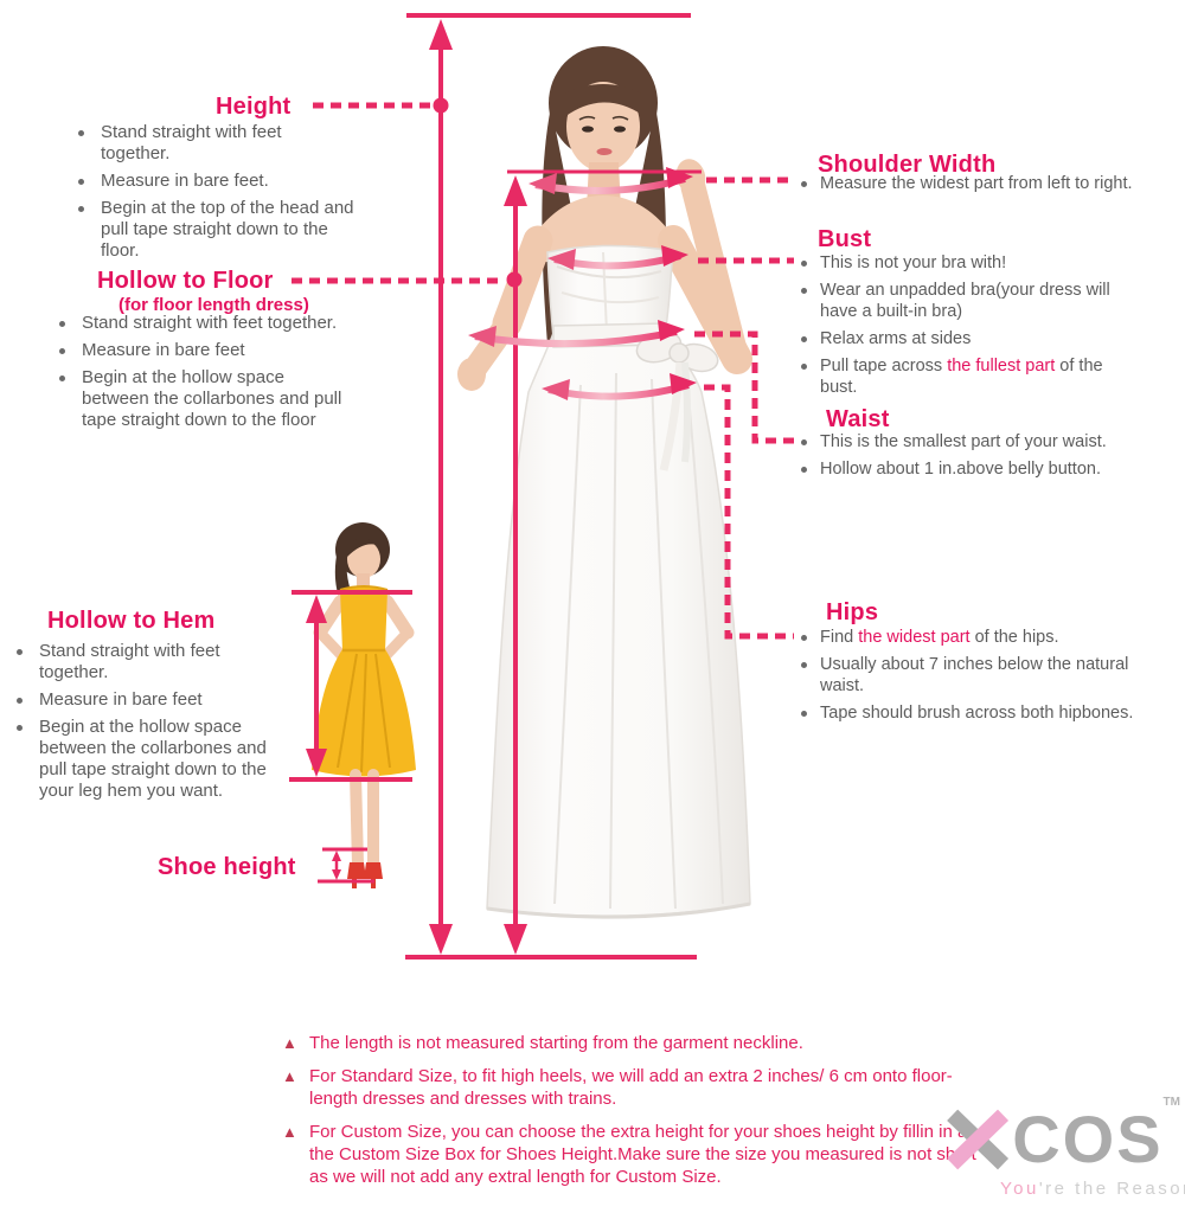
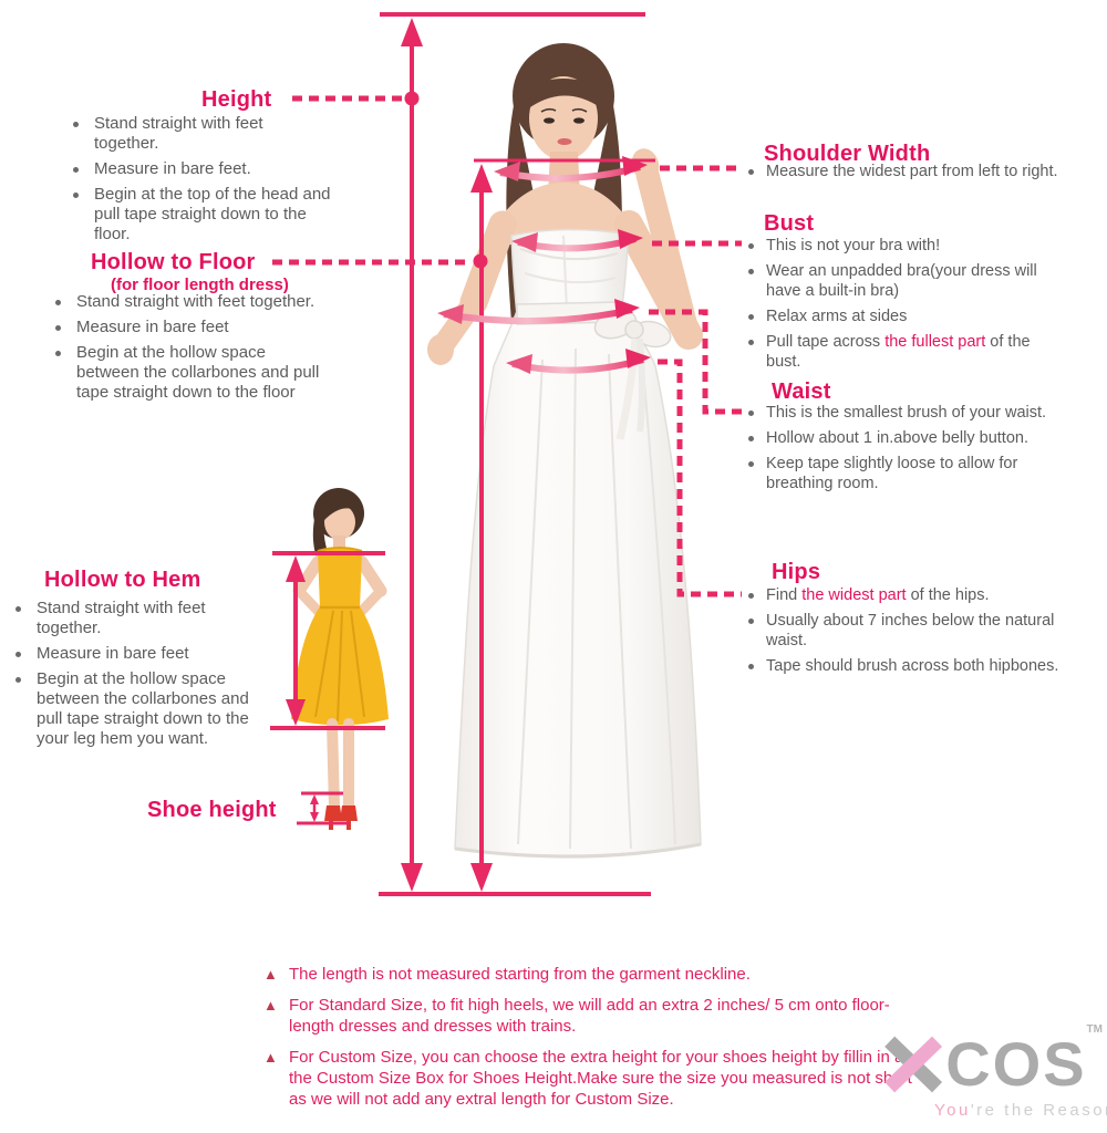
  Height
  Stand straight with feet together.
  Measure in bare feet.
  Begin at the top of the head and pull tape straight down to the floor.
  Hollow to Floor
  (for floor length dress)
  Stand straight with feet together.
  Measure in bare feet
  Begin at the hollow space between the collarbones and pull tape straight down to the floor
  Hollow to Hem
  Stand straight with feet together.
  Measure in bare feet
  Begin at the hollow space between the collarbones and pull tape straight down to the your leg hem you want.
  Shoe height
  Shoulder Width
  Measure the widest part from left to right.
  Bust
  This is not your bra with!
  Wear an unpadded bra(your dress will have a built-in bra)
  Relax arms at sides
  Pull tape across the fullest part of the bust.
  Waist
- This is the smallest part of your waist.
+ This is the smallest brush of your waist.
  Hollow about 1 in.above belly button.
+ Keep tape slightly loose to allow for breathing room.
  Hips
  Find the widest part of the hips.
  Usually about 7 inches below the natural waist.
  Tape should brush across both hipbones.
  ▲
  The length is not measured starting from the garment neckline.
  ▲
- For Standard Size, to fit high heels, we will add an extra 2 inches/ 6 cm onto floor-length dresses and dresses with trains.
+ For Standard Size, to fit high heels, we will add an extra 2 inches/ 5 cm onto floor-length dresses and dresses with trains.
  ▲
  For Custom Size, you can choose the extra height for your shoes height by fillin in the Custom Size Box for Shoes Height.Make sure the size you measured is not sht as we will not add any extral length for Custom Size.
  COS
  TM
  You're the Reaso
